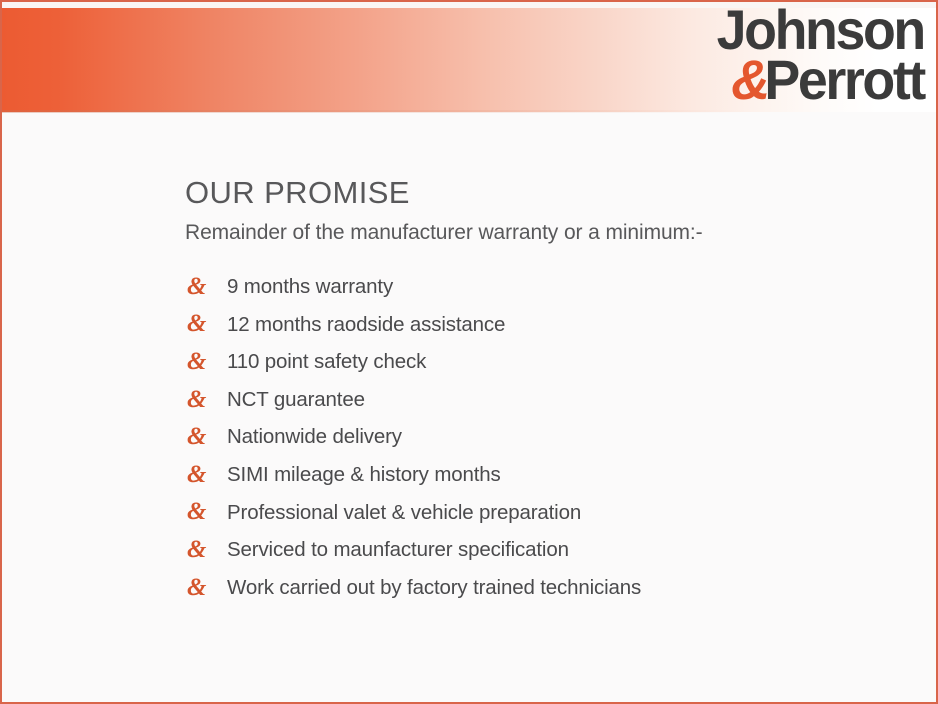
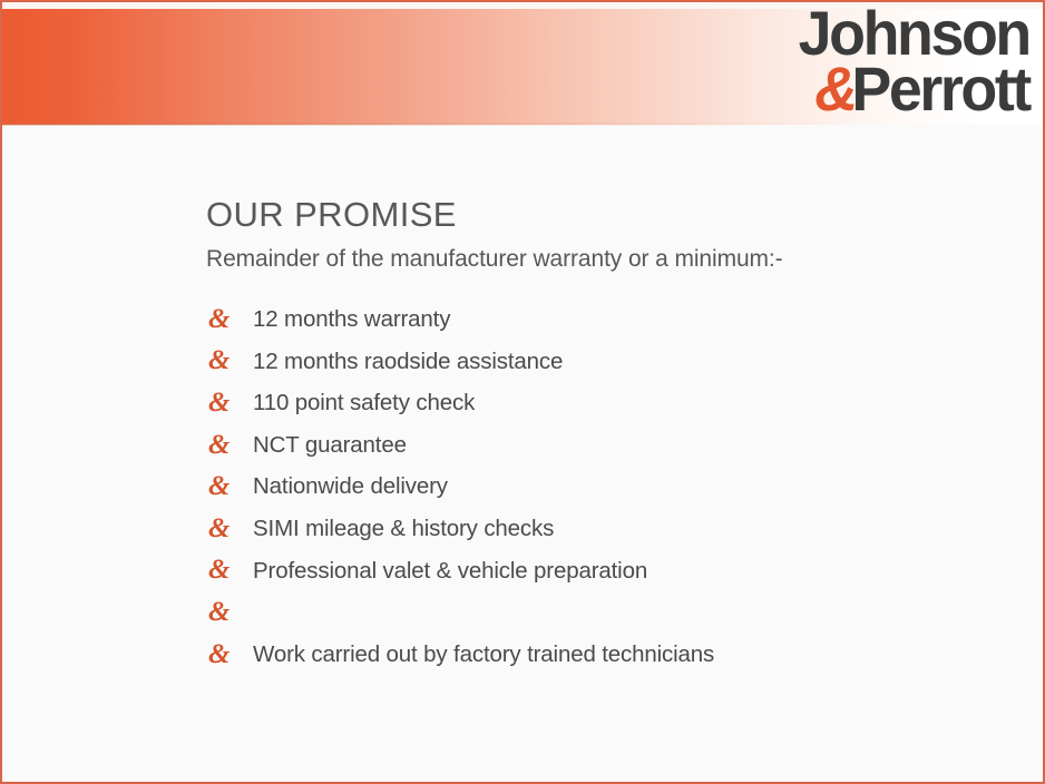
  Johnson
  &Perrott
  OUR PROMISE
  Remainder of the manufacturer warranty or a minimum:-
  &
- 9 months warranty
+ 12 months warranty
  &
  12 months raodside assistance
  &
  110 point safety check
  &
  NCT guarantee
  &
  Nationwide delivery
  &
- SIMI mileage & history months
+ SIMI mileage & history checks
  &
  Professional valet & vehicle preparation
  &
- Serviced to maunfacturer specification
  &
  Work carried out by factory trained technicians
